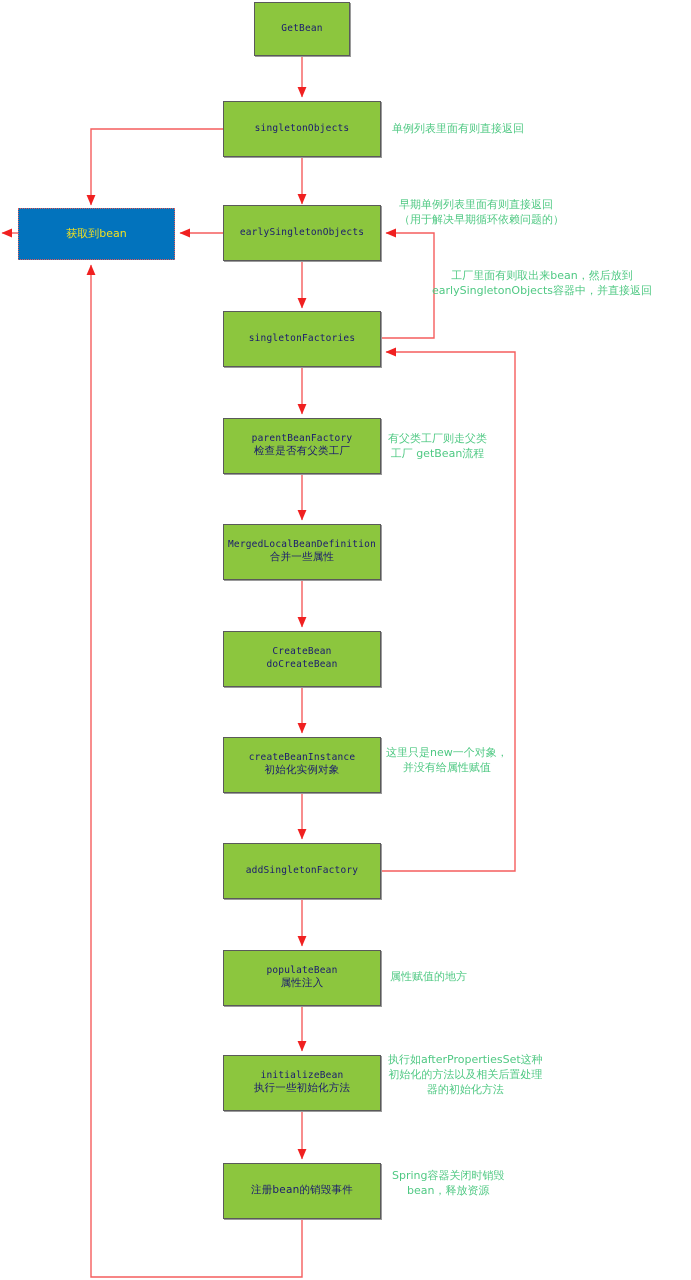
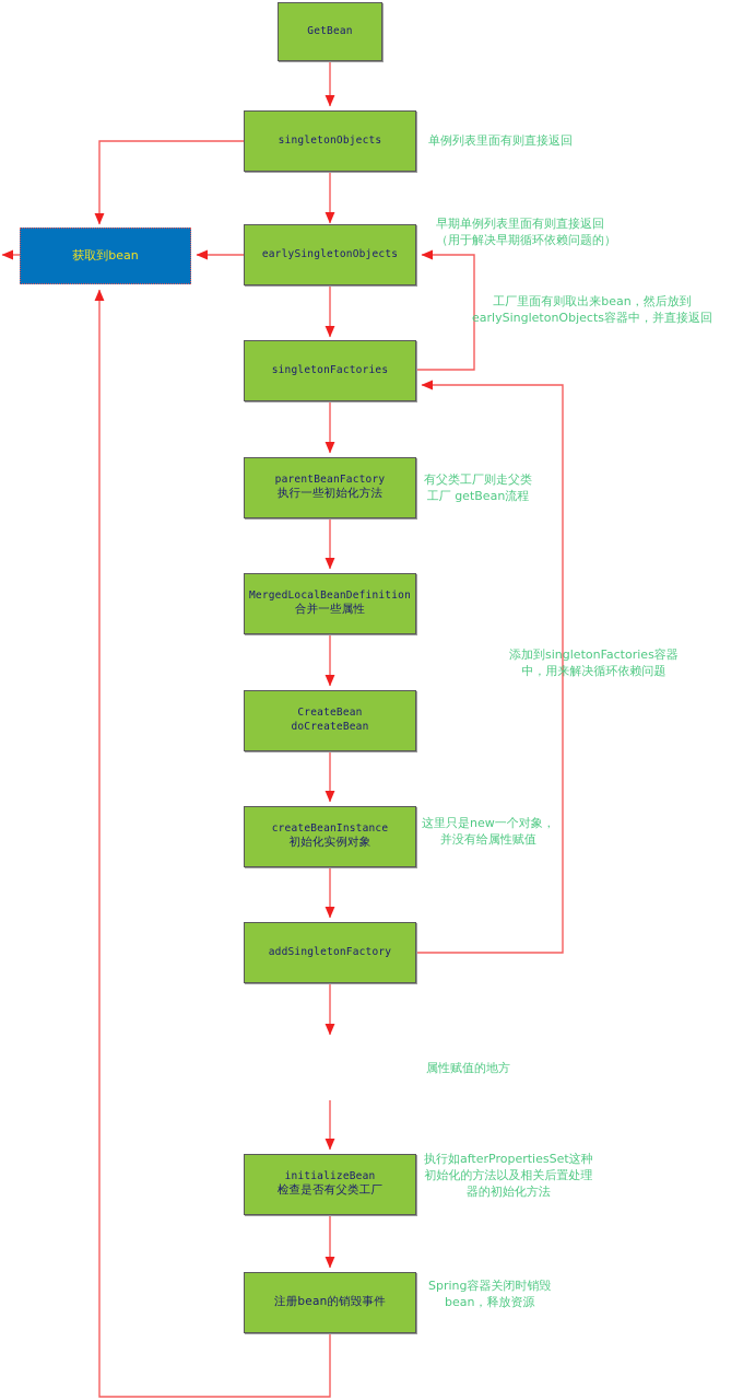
  GetBean
  singletonObjects
  获取到bean
  earlySingletonObjects
  singletonFactories
  parentBeanFactory
- 检查是否有父类工厂
+ 执行一些初始化方法
  MergedLocalBeanDefinition
  合并一些属性
  CreateBean
  doCreateBean
  createBeanInstance
  初始化实例对象
  addSingletonFactory
- populateBean
- 属性注入
  initializeBean
- 执行一些初始化方法
+ 检查是否有父类工厂
  注册bean的销毁事件
  单例列表里面有则直接返回
  早期单例列表里面有则直接返回
  （用于解决早期循环依赖问题的）
  工厂里面有则取出来bean，然后放到
  earlySingletonObjects容器中，并直接返回
  有父类工厂则走父类
  工厂 getBean流程
+ 添加到singletonFactories容器
+ 中，用来解决循环依赖问题
  这里只是new一个对象，
  并没有给属性赋值
  属性赋值的地方
  执行如afterPropertiesSet这种
  初始化的方法以及相关后置处理
  器的初始化方法
  Spring容器关闭时销毁
  bean，释放资源
